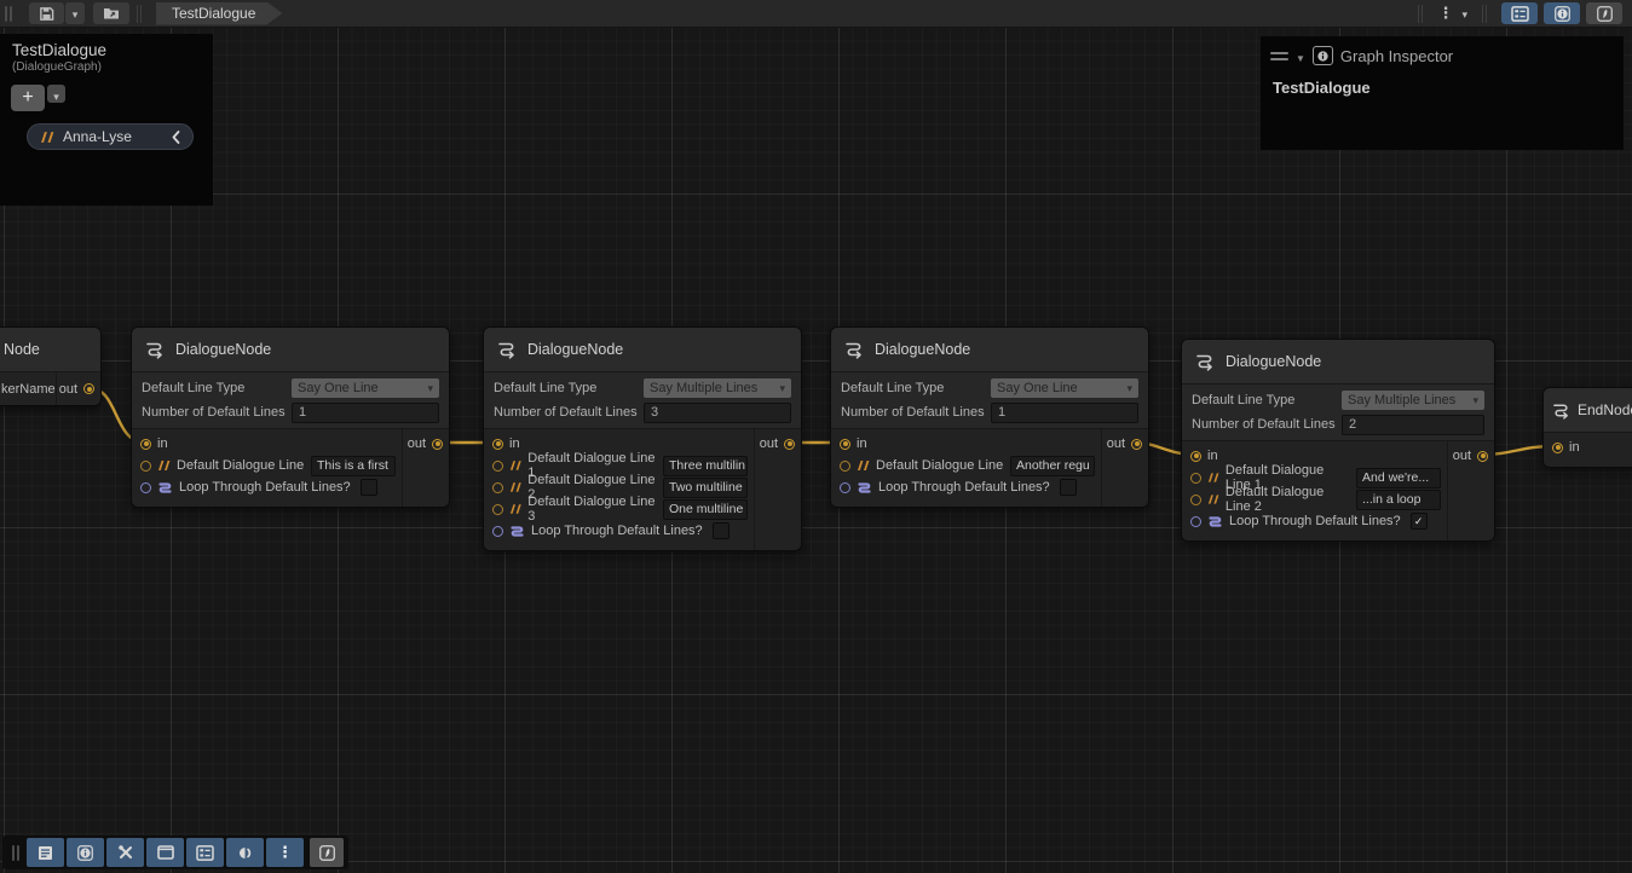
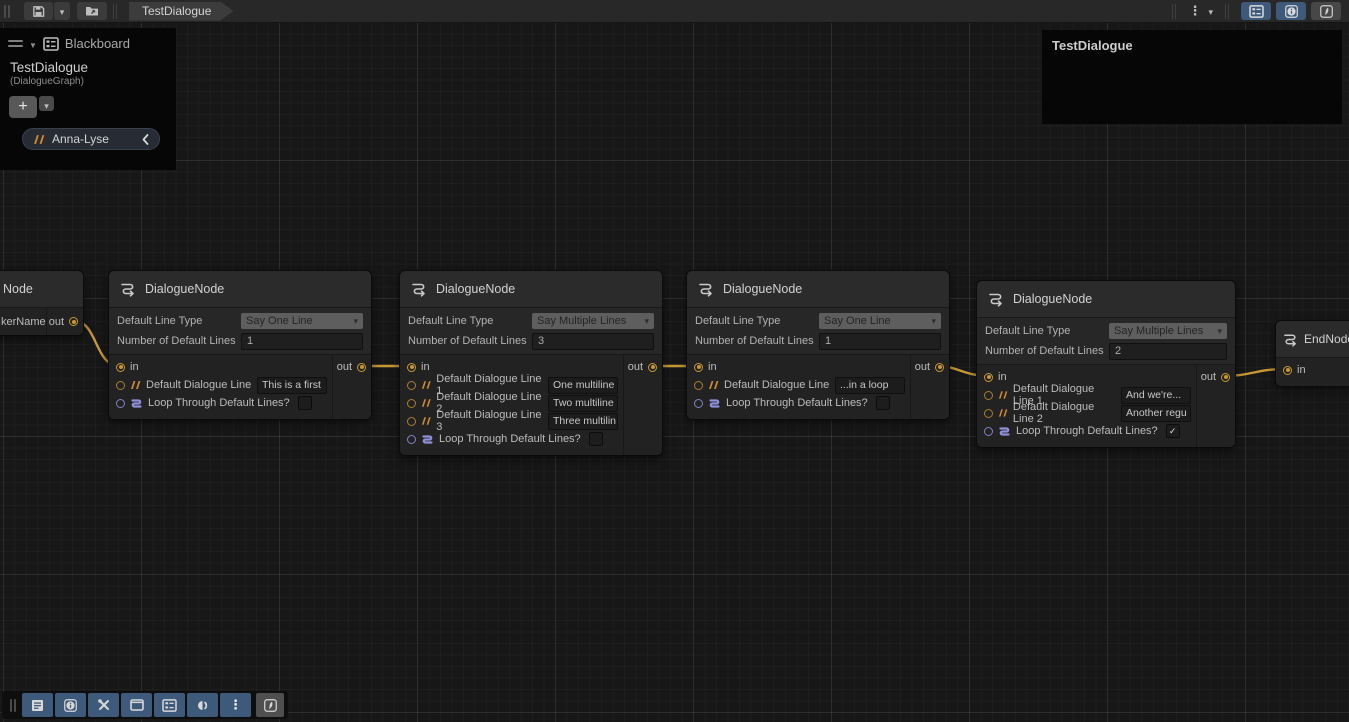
  Node
  kerName
  out
  DialogueNode
  Default Line Type
  Say One Line
  Number of Default Lines
  1
  in
  Default Dialogue Line
  This is a first
  Loop Through Default Lines?
  out
  DialogueNode
  Default Line Type
  Say Multiple Lines
  Number of Default Lines
  3
  in
  Default Dialogue Line 1
- Three multilin
+ One multiline
  Default Dialogue Line 2
  Two multiline
  Default Dialogue Line 3
- One multiline
+ Three multilin
  Loop Through Default Lines?
  out
  DialogueNode
  Default Line Type
  Say One Line
  Number of Default Lines
  1
  in
  Default Dialogue Line
- Another regu
+ ...in a loop
  Loop Through Default Lines?
  out
  DialogueNode
  Default Line Type
  Say Multiple Lines
  Number of Default Lines
  2
  in
  Default Dialogue Line 1
  And we're...
  Default Dialogue Line 2
- ...in a loop
+ Another regu
  Loop Through Default Lines?
  out
  EndNod
  in
+ Blackboard
  TestDialogue
  (DialogueGraph)
  +
  Anna-Lyse
- Graph Inspector
  TestDialogue
  TestDialogue
